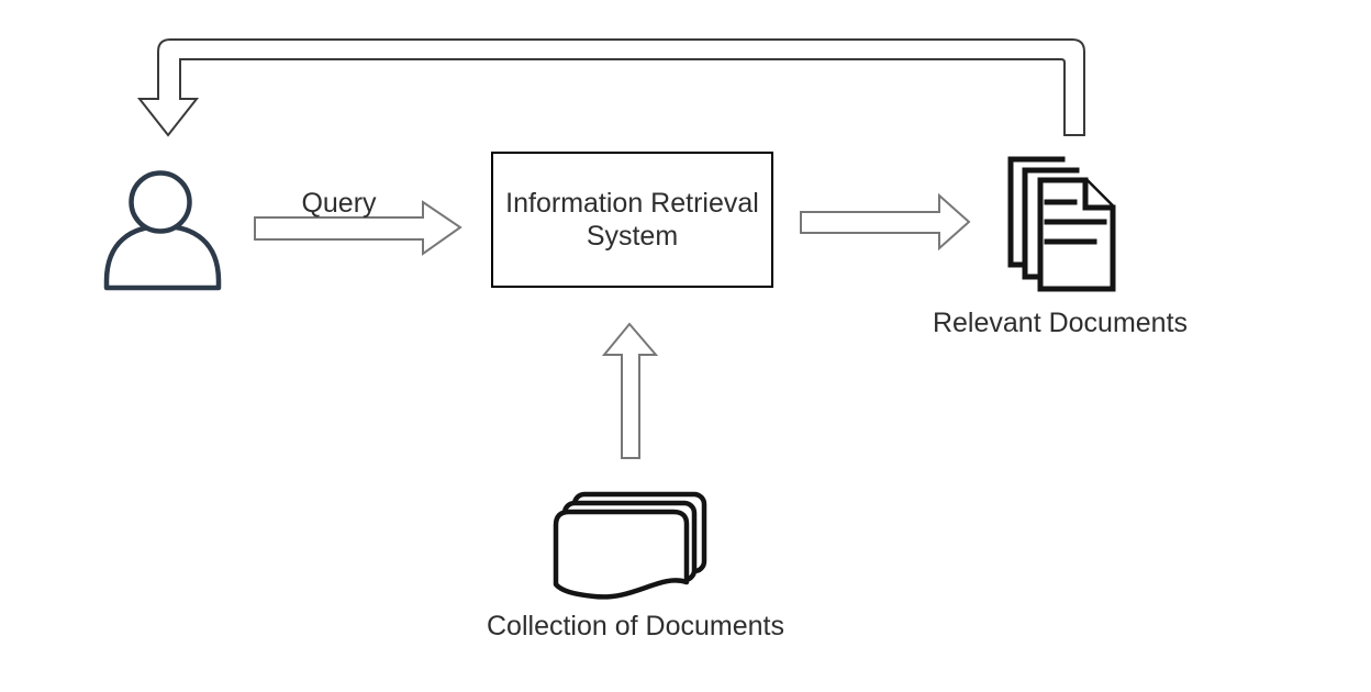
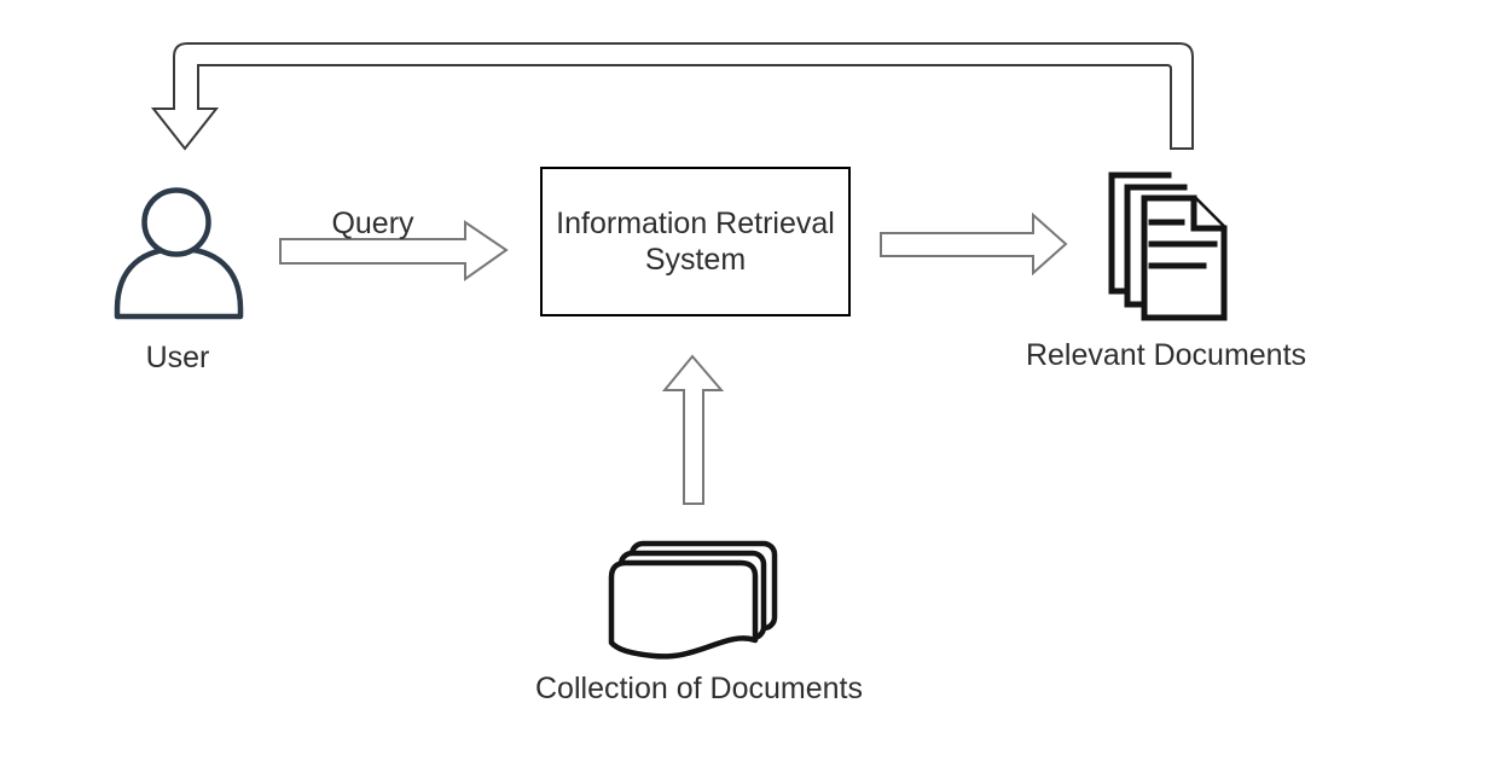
  Information Retrieval System
+ User
  Query
  Relevant Documents
  Collection of Documents
